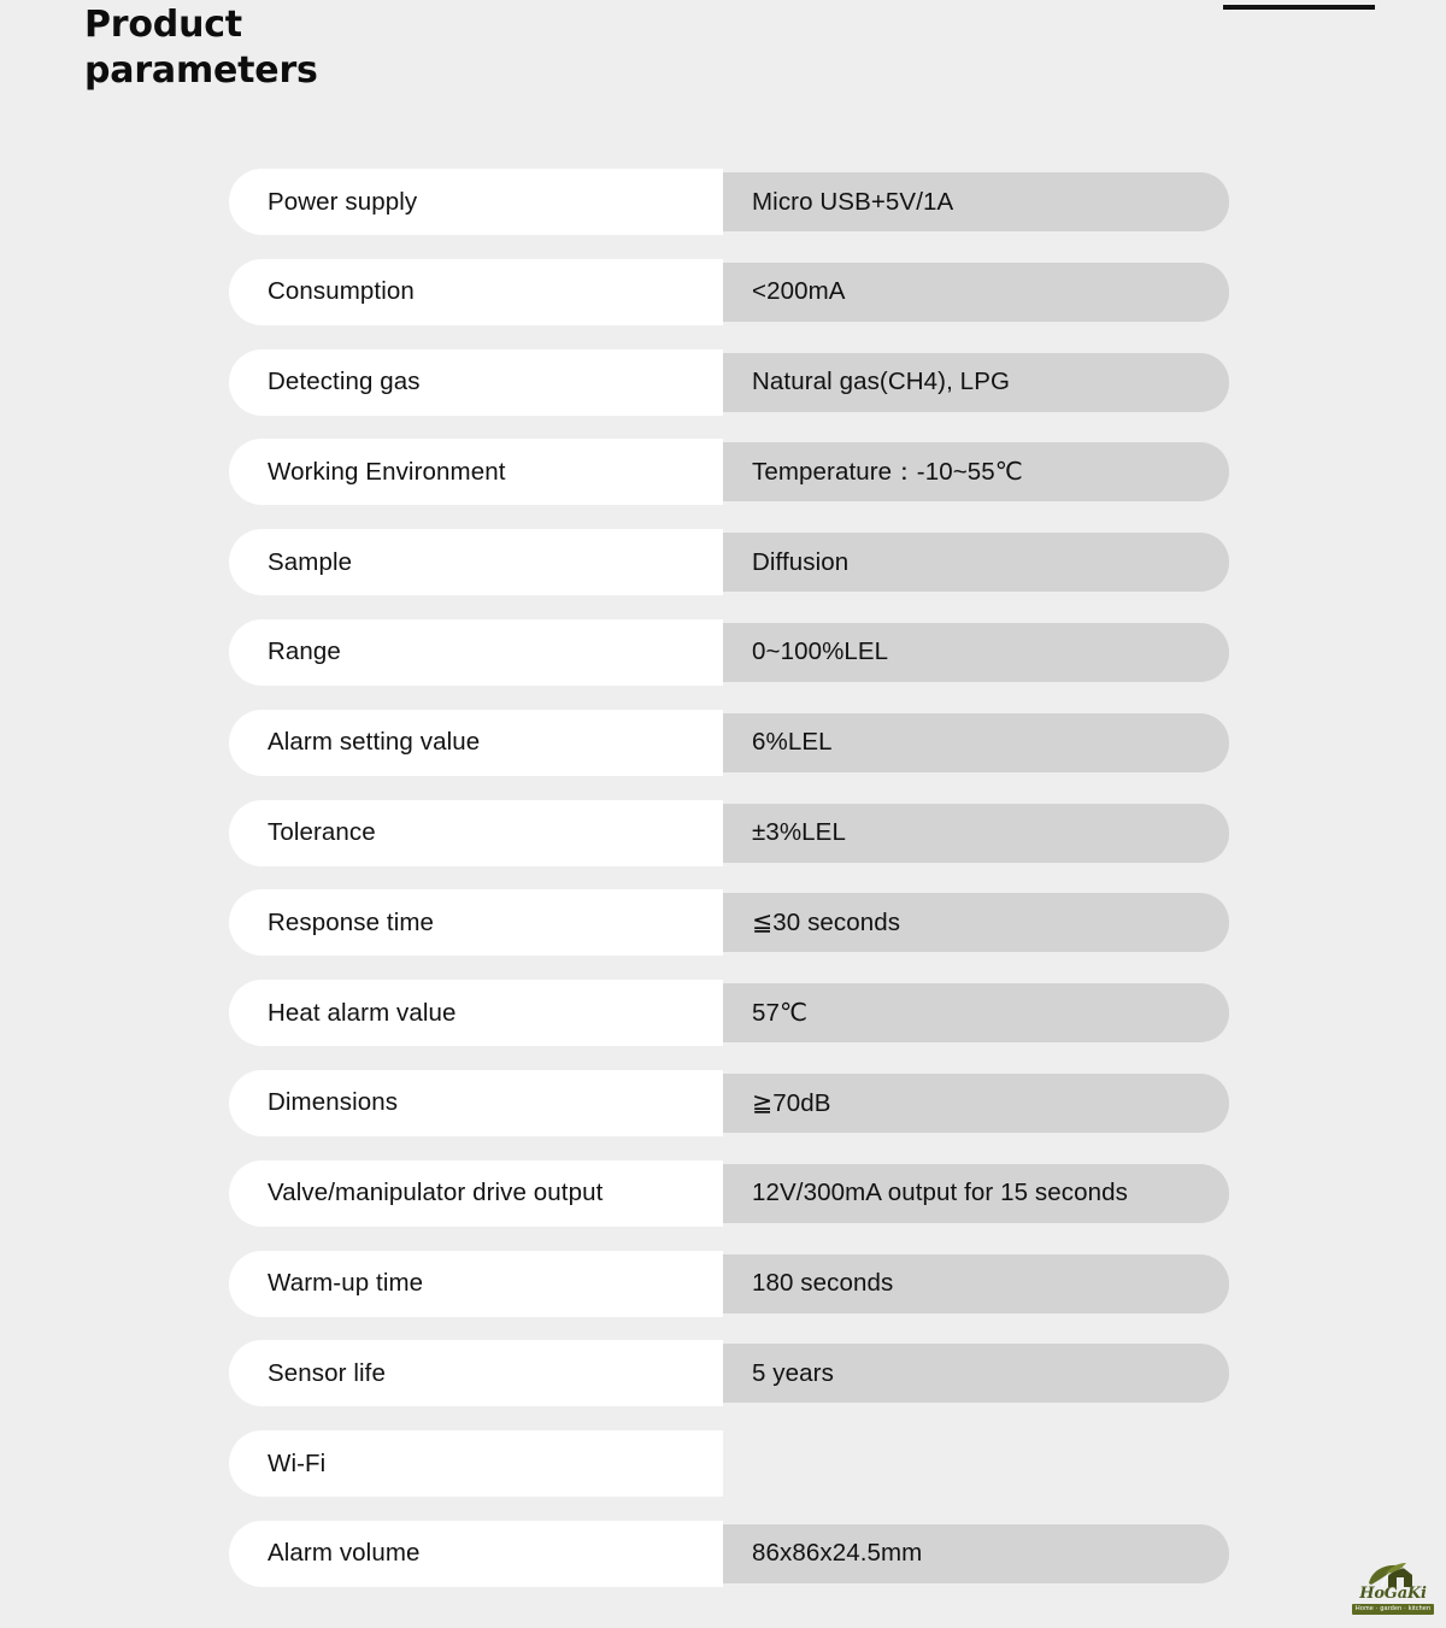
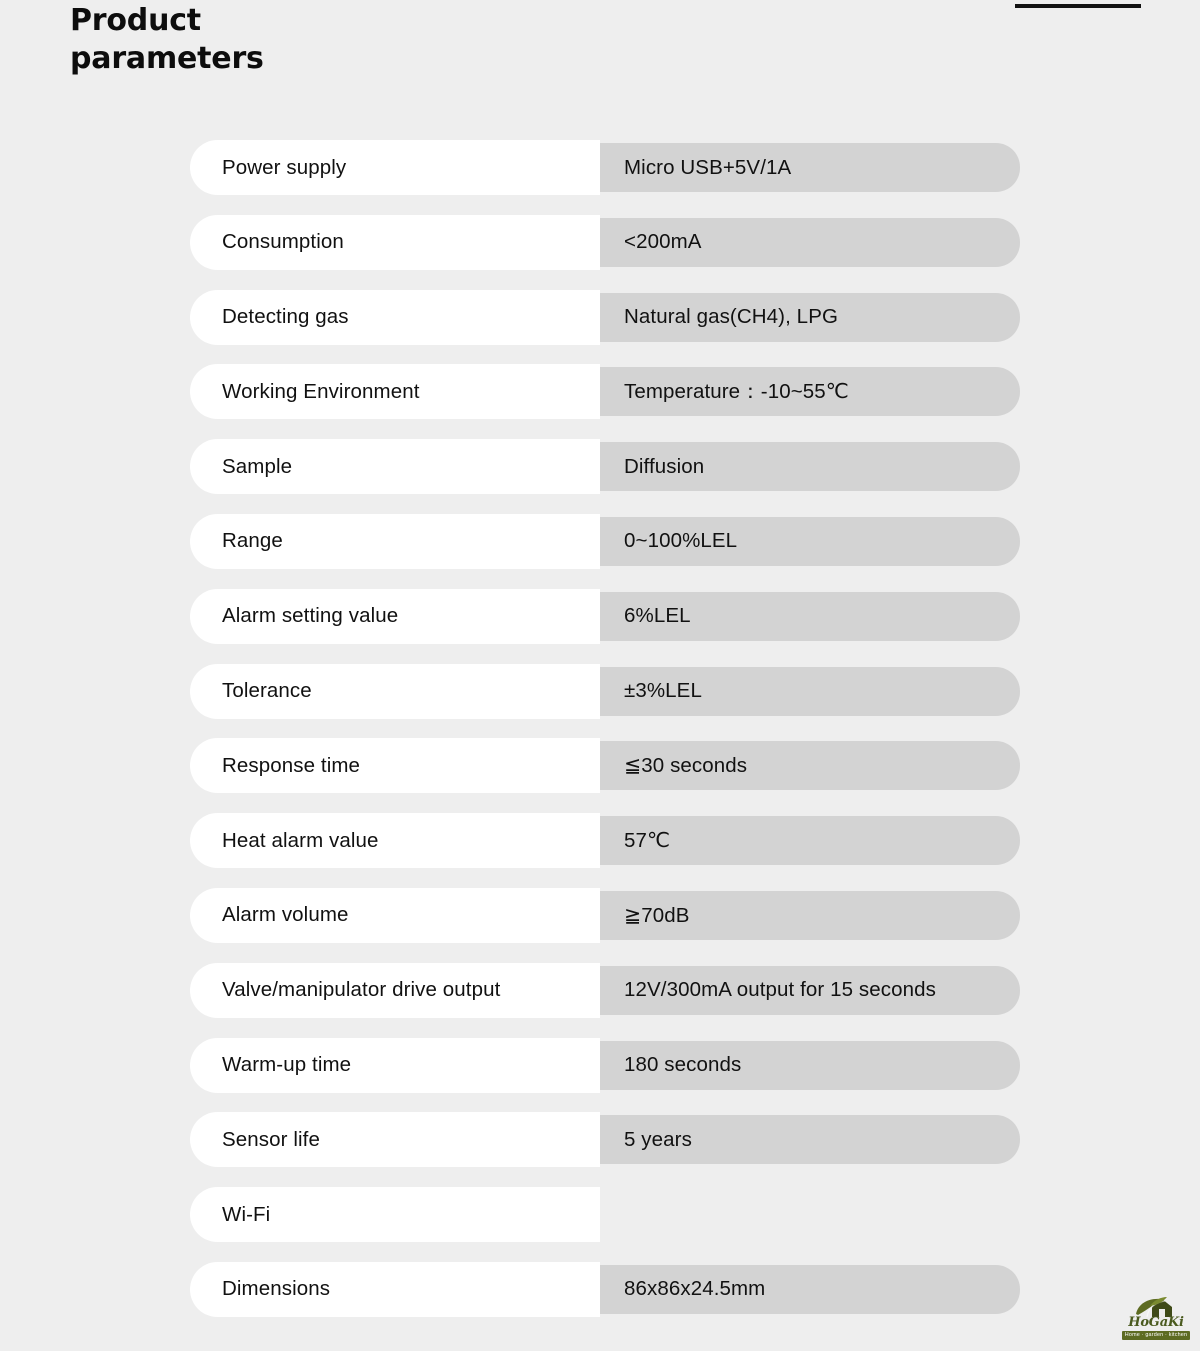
  Product
  parameters
  Power supply
  Micro USB+5V/1A
  Consumption
  <200mA
  Detecting gas
  Natural gas(CH4), LPG
  Working Environment
  Temperature：-10~55℃
  Sample
  Diffusion
  Range
  0~100%LEL
  Alarm setting value
  6%LEL
  Tolerance
  ±3%LEL
  Response time
  ≦30 seconds
  Heat alarm value
  57℃
- Dimensions
+ Alarm volume
  ≧70dB
  Valve/manipulator drive output
  12V/300mA output for 15 seconds
  Warm-up time
  180 seconds
  Sensor life
  5 years
  Wi-Fi
- Alarm volume
+ Dimensions
  86x86x24.5mm
  HoGaKi
